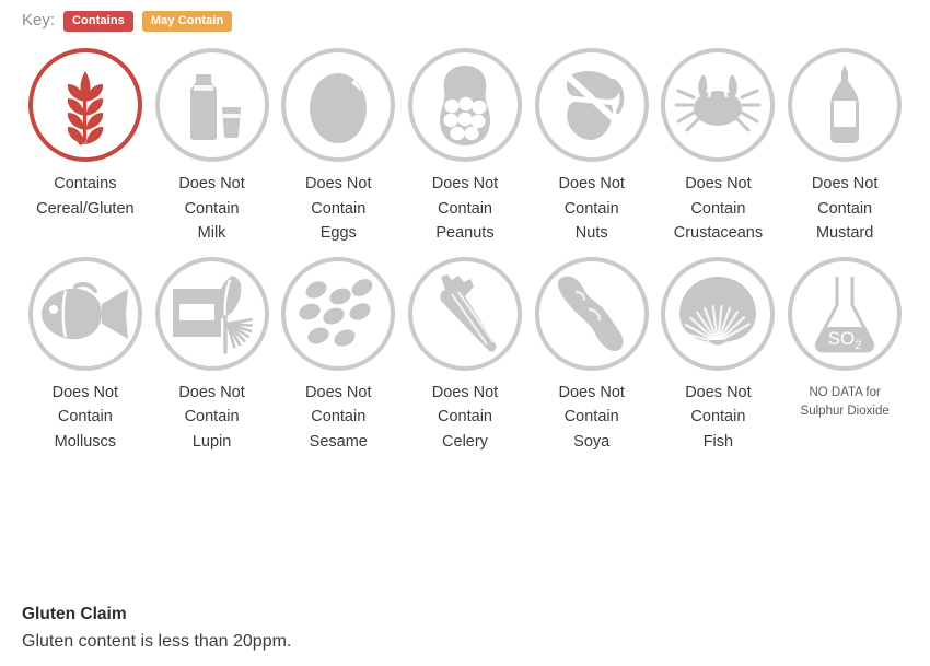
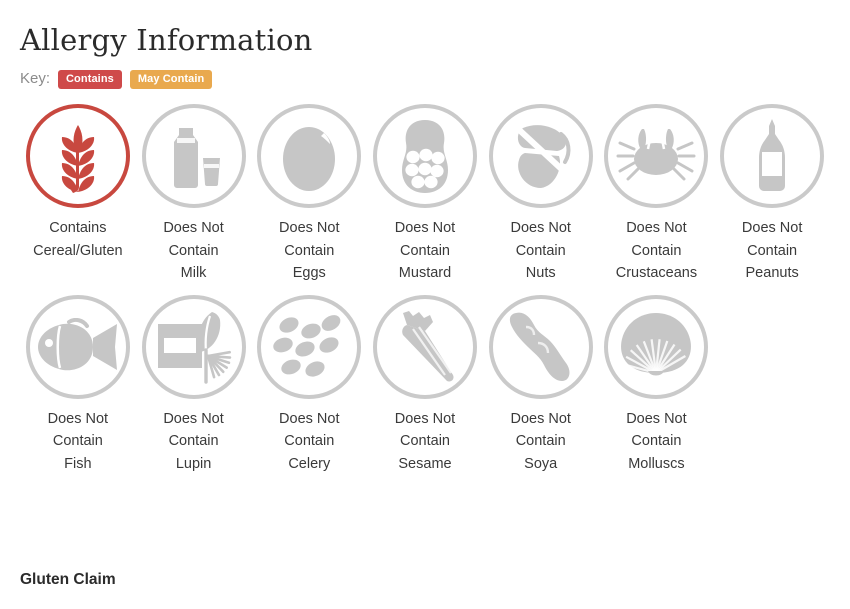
+ Allergy Information
  Key:
  Contains
  May Contain
  Contains
  Cereal/Gluten
  Does Not
  Contain
  Milk
  Does Not
  Contain
  Eggs
  Does Not
  Contain
- Peanuts
+ Mustard
  Does Not
  Contain
  Nuts
  Does Not
  Contain
  Crustaceans
  Does Not
  Contain
- Mustard
+ Peanuts
  Does Not
  Contain
- Molluscs
+ Fish
  Does Not
  Contain
  Lupin
  Does Not
  Contain
- Sesame
+ Celery
  Does Not
  Contain
- Celery
+ Sesame
  Does Not
  Contain
  Soya
  Does Not
  Contain
- Fish
+ Molluscs
- SO2
- NO DATA for
- Sulphur Dioxide
  Gluten Claim
- Gluten content is less than 20ppm.
